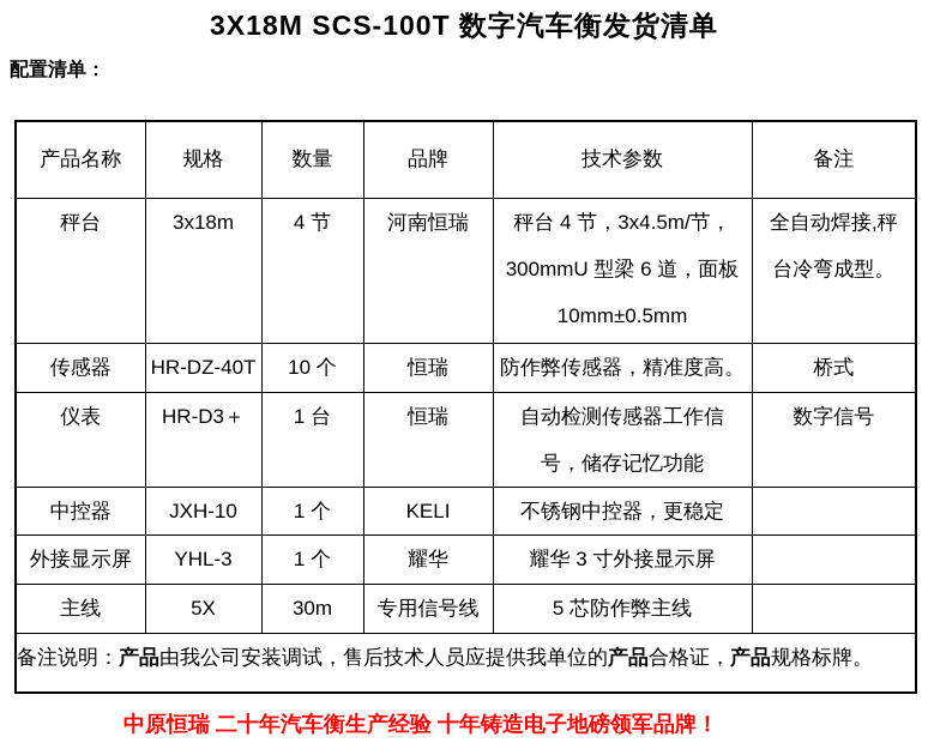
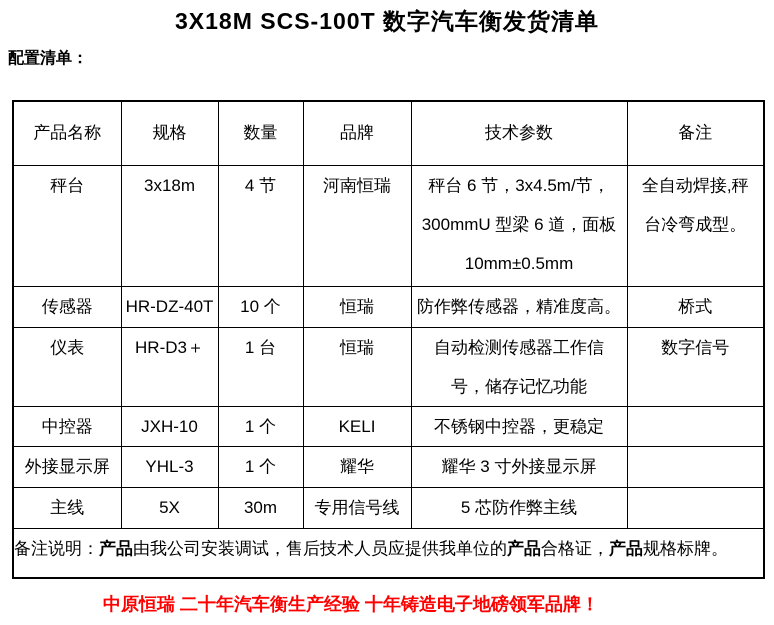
  3X18M SCS-100T 数字汽车衡发货清单
  配置清单：
  产品名称	规格	数量	品牌	技术参数	备注
- 秤台	3x18m	4 节	河南恒瑞	秤台 4 节，3x4.5m/节， 300mmU 型梁 6 道，面板 10mm±0.5mm	全自动焊接,秤 台冷弯成型。
+ 秤台	3x18m	4 节	河南恒瑞	秤台 6 节，3x4.5m/节， 300mmU 型梁 6 道，面板 10mm±0.5mm	全自动焊接,秤 台冷弯成型。
  传感器	HR-DZ-40T	10 个	恒瑞	防作弊传感器，精准度高。	桥式
  仪表	HR-D3＋	1 台	恒瑞	自动检测传感器工作信 号，储存记忆功能	数字信号
  中控器	JXH-10	1 个	KELI	不锈钢中控器，更稳定
  外接显示屏	YHL-3	1 个	耀华	耀华 3 寸外接显示屏
  主线	5X	30m	专用信号线	5 芯防作弊主线
  备注说明：产品由我公司安装调试，售后技术人员应提供我单位的产品合格证，产品规格标牌。
  中原恒瑞 二十年汽车衡生产经验 十年铸造电子地磅领军品牌！
